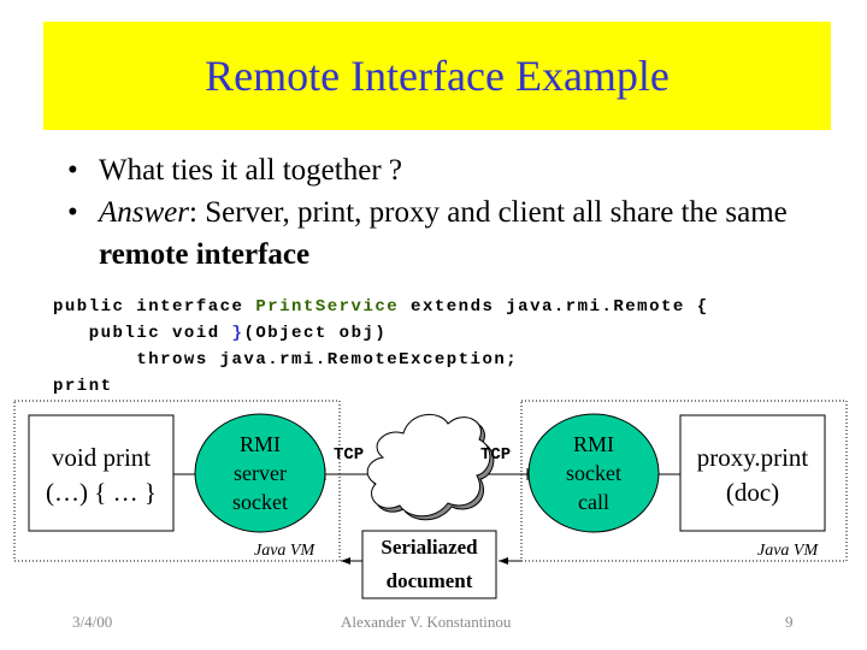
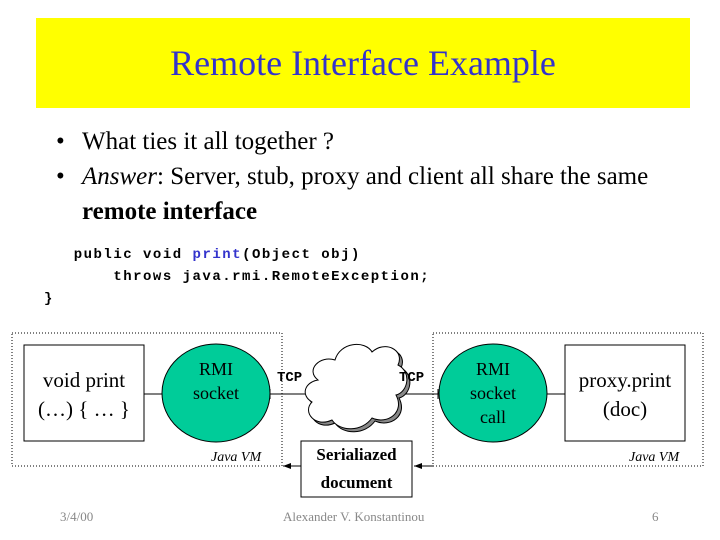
  Remote Interface Example
  •
  What ties it all together ?
  •
- Answer: Server, print, proxy and client all share the same remote interface
+ Answer: Server, stub, proxy and client all share the same remote interface
- public interface PrintService extends java.rmi.Remote {
- public void }(Object obj)
+ public void print(Object obj)
  throws java.rmi.RemoteException;
- print
+ }
  void print
  (…) { … }
  RMI
- server
  socket
  RMI
  socket
  call
  proxy.print
  (doc)
  TCP
  TCP
  Java VM
  Java VM
  Serialiazed
  document
  3/4/00
  Alexander V. Konstantinou
- 9
+ 6
